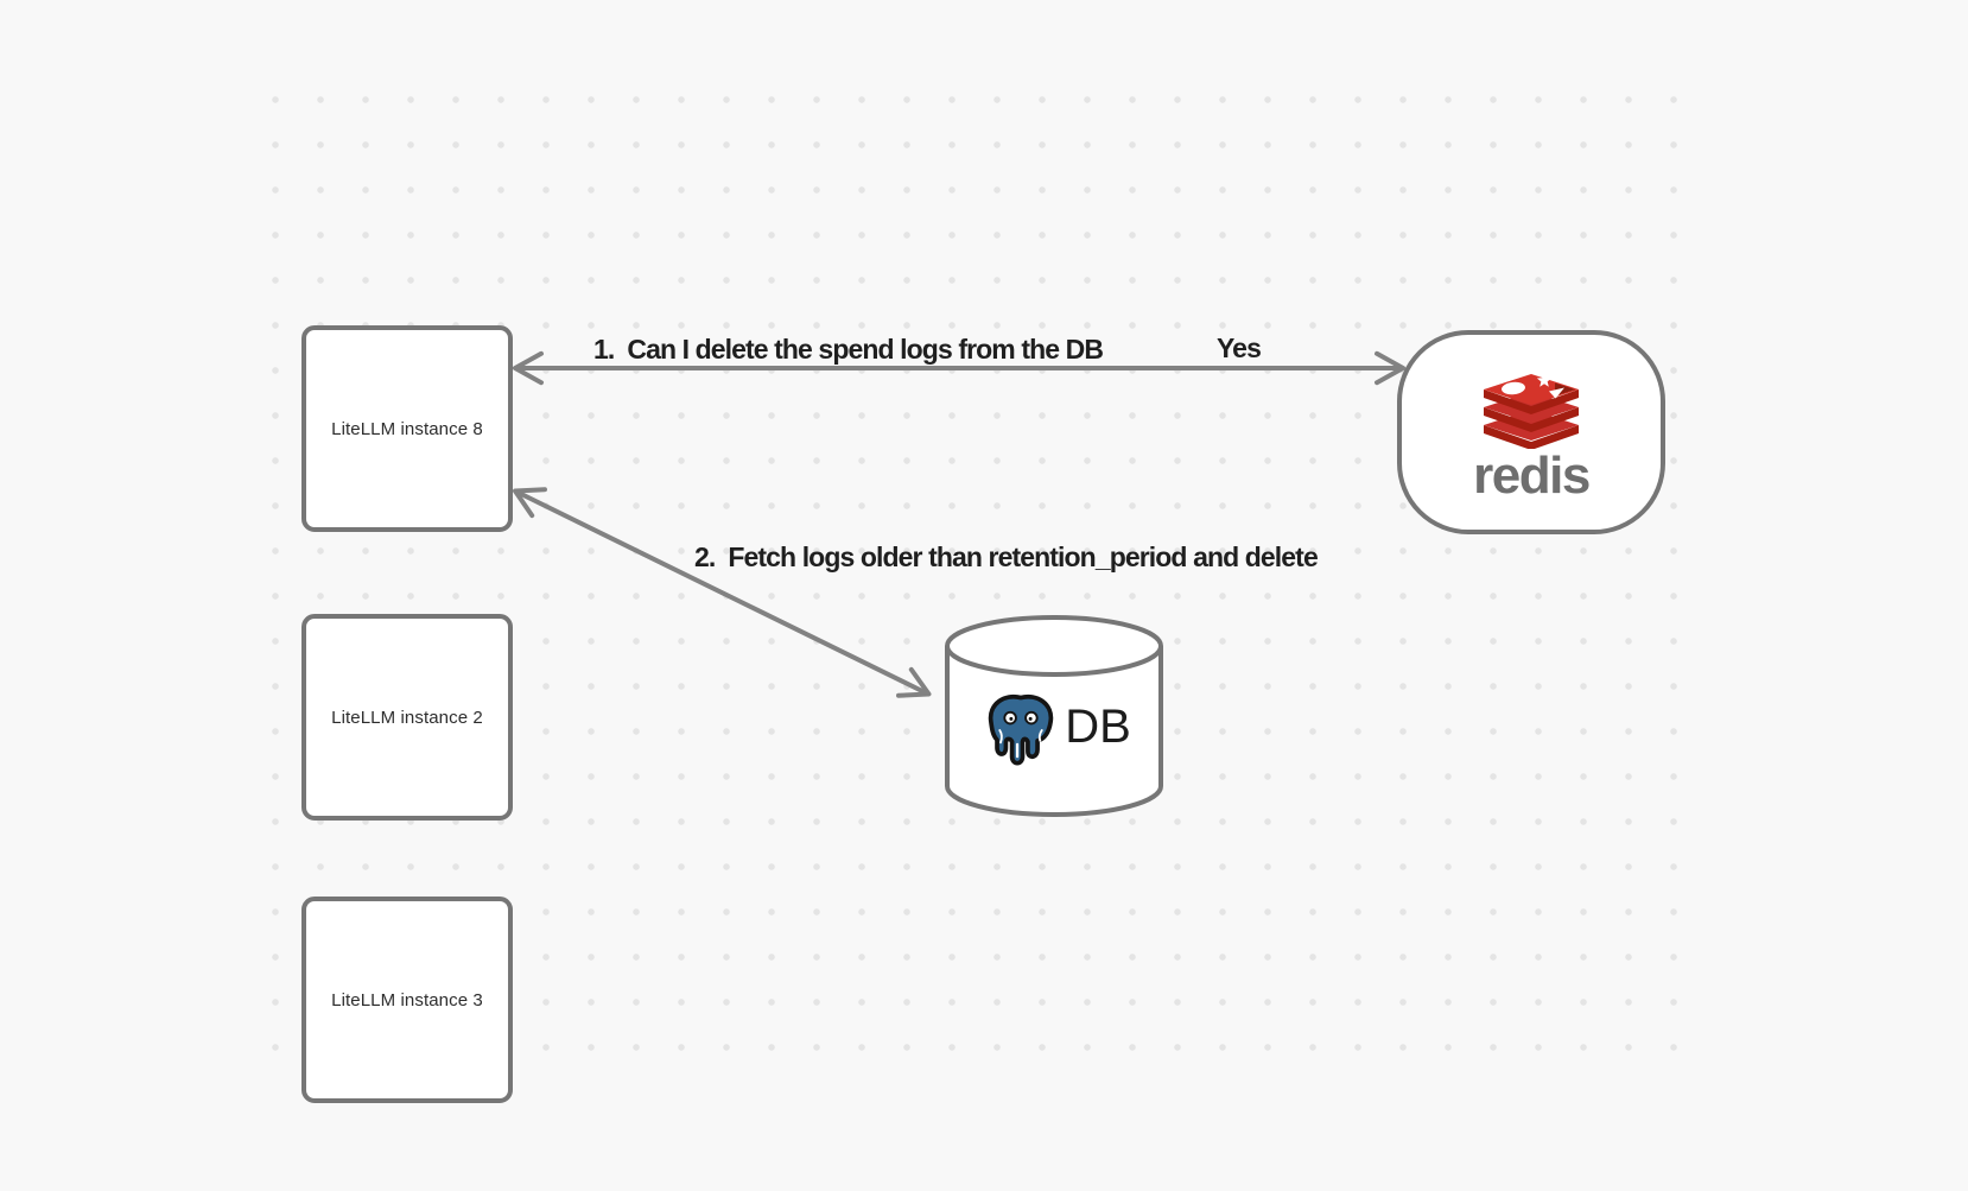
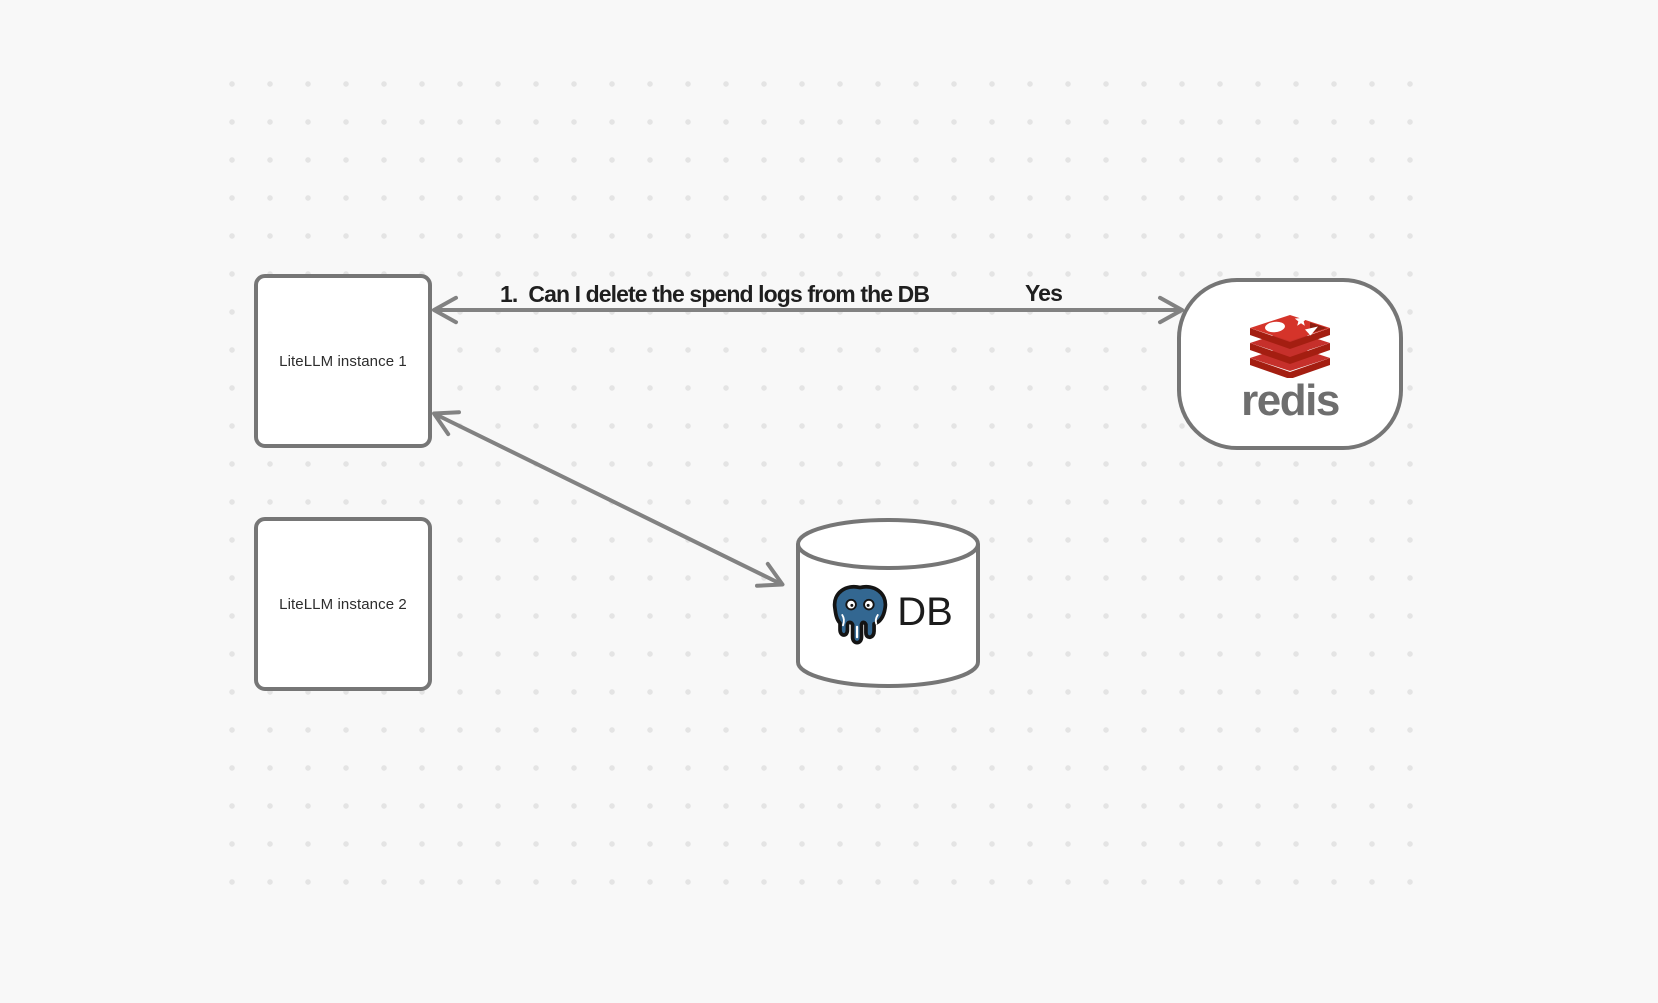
- LiteLLM instance 8
+ LiteLLM instance 1
  LiteLLM instance 2
- LiteLLM instance 3
  redis
  DB
  1. Can I delete the spend logs from the DB
  Yes
- 2. Fetch logs older than retention_period and delete
